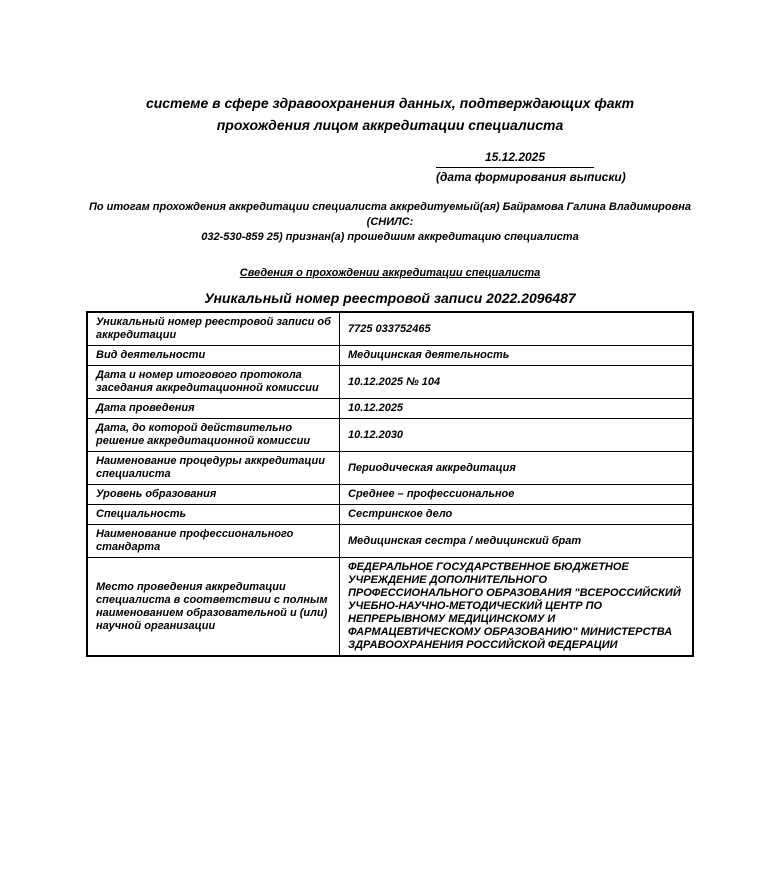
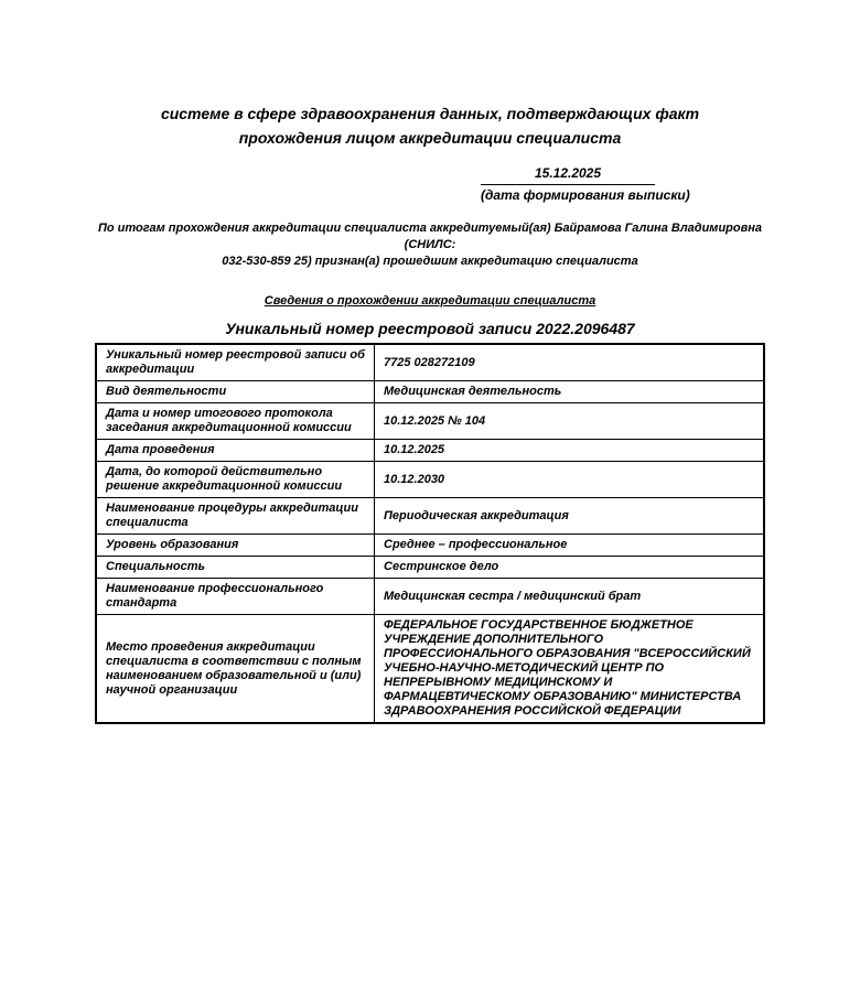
  системе в сфере здравоохранения данных, подтверждающих факт
  прохождения лицом аккредитации специалиста
  15.12.2025
  (дата формирования выписки)
  По итогам прохождения аккредитации специалиста аккредитуемый(ая) Байрамова Галина Владимировна (СНИЛС:
  032-530-859 25) признан(а) прошедшим аккредитацию специалиста
  Сведения о прохождении аккредитации специалиста
  Уникальный номер реестровой записи 2022.2096487
- Уникальный номер реестровой записи об аккредитации	7725 033752465
+ Уникальный номер реестровой записи об аккредитации	7725 028272109
  Вид деятельности	Медицинская деятельность
  Дата и номер итогового протокола заседания аккредитационной комиссии	10.12.2025 № 104
  Дата проведения	10.12.2025
  Дата, до которой действительно решение аккредитационной комиссии	10.12.2030
  Наименование процедуры аккредитации специалиста	Периодическая аккредитация
  Уровень образования	Среднее – профессиональное
  Специальность	Сестринское дело
  Наименование профессионального стандарта	Медицинская сестра / медицинский брат
  Место проведения аккредитации специалиста в соответствии с полным наименованием образовательной и (или) научной организации	ФЕДЕРАЛЬНОЕ ГОСУДАРСТВЕННОЕ БЮДЖЕТНОЕ УЧРЕЖДЕНИЕ ДОПОЛНИТЕЛЬНОГО ПРОФЕССИОНАЛЬНОГО ОБРАЗОВАНИЯ "ВСЕРОССИЙСКИЙ УЧЕБНО-НАУЧНО-МЕТОДИЧЕСКИЙ ЦЕНТР ПО НЕПРЕРЫВНОМУ МЕДИЦИНСКОМУ И ФАРМАЦЕВТИЧЕСКОМУ ОБРАЗОВАНИЮ" МИНИСТЕРСТВА ЗДРАВООХРАНЕНИЯ РОССИЙСКОЙ ФЕДЕРАЦИИ
